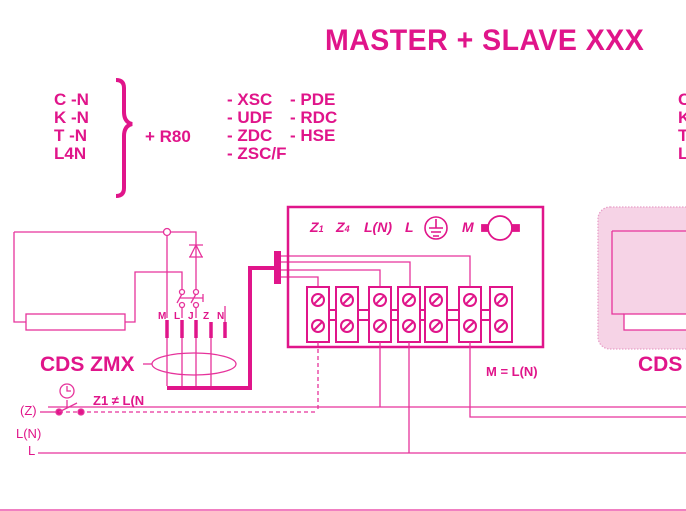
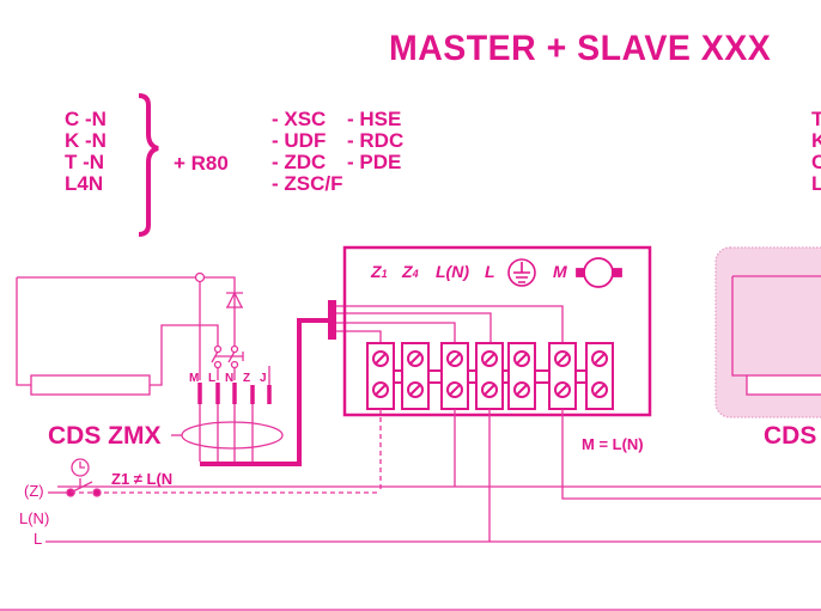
  MASTER + SLAVE XXX
  C -N
  K -N
  T -N
  L4N
  + R80
  - XSC
  - UDF
  - ZDC
  - ZSC/F
- - PDE
+ - HSE
  - RDC
- - HSE
+ - PDE
- C
+ T
  K
- T
+ C
  L
  M
  L
- J
+ N
  Z
- N
+ J
  Z1
  Z4
  L(N)
  L
  M
  CDS ZMX
  CDS
  Z1 ≠ L(N
  M = L(N)
  (Z)
  L(N)
  L
